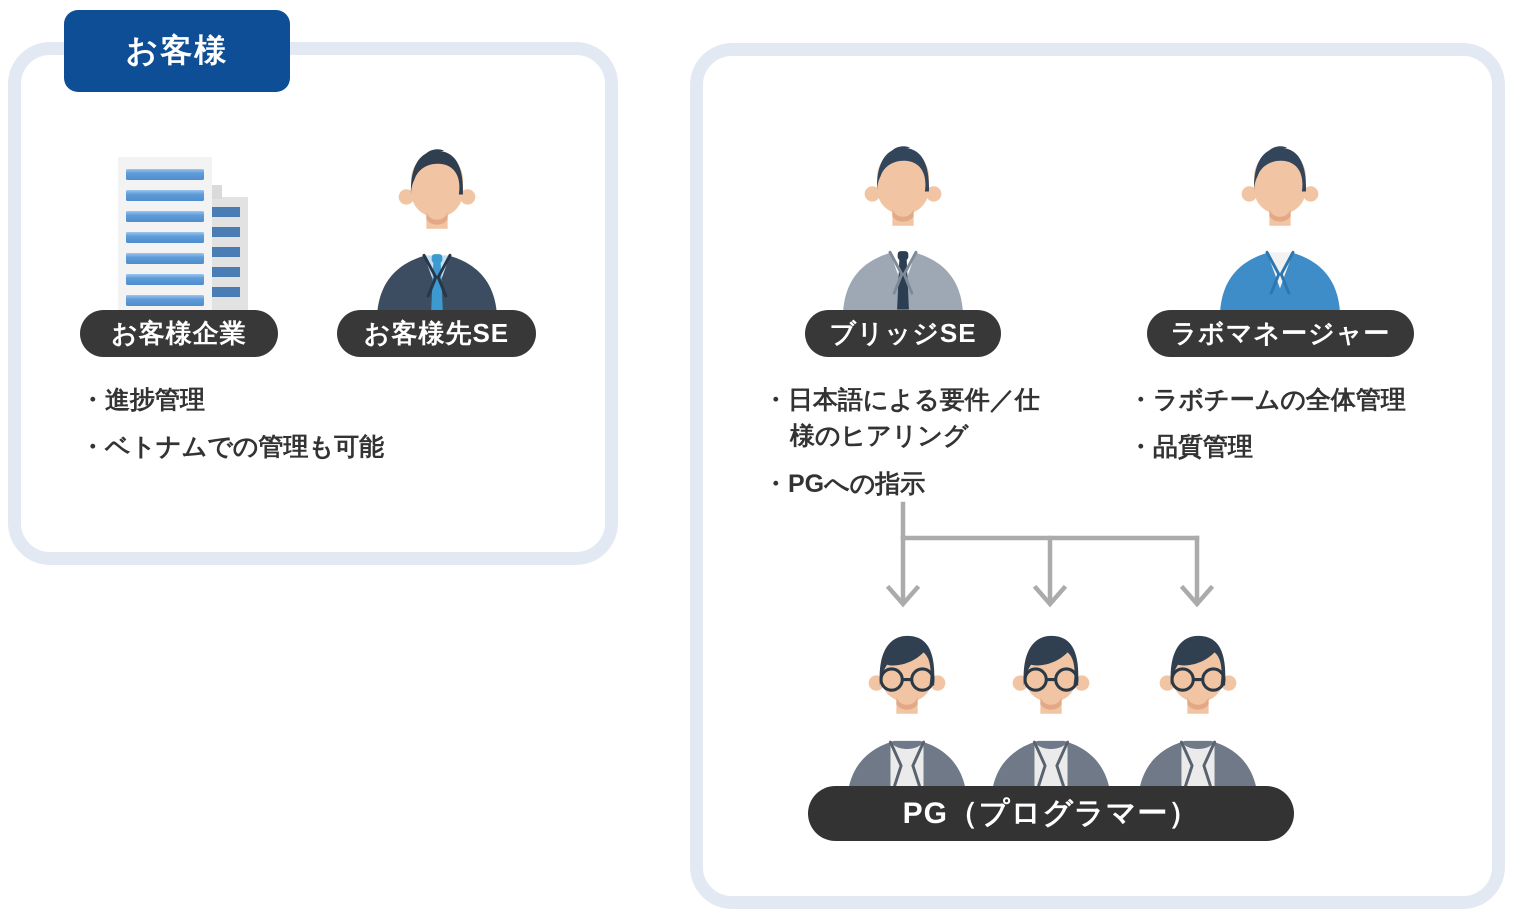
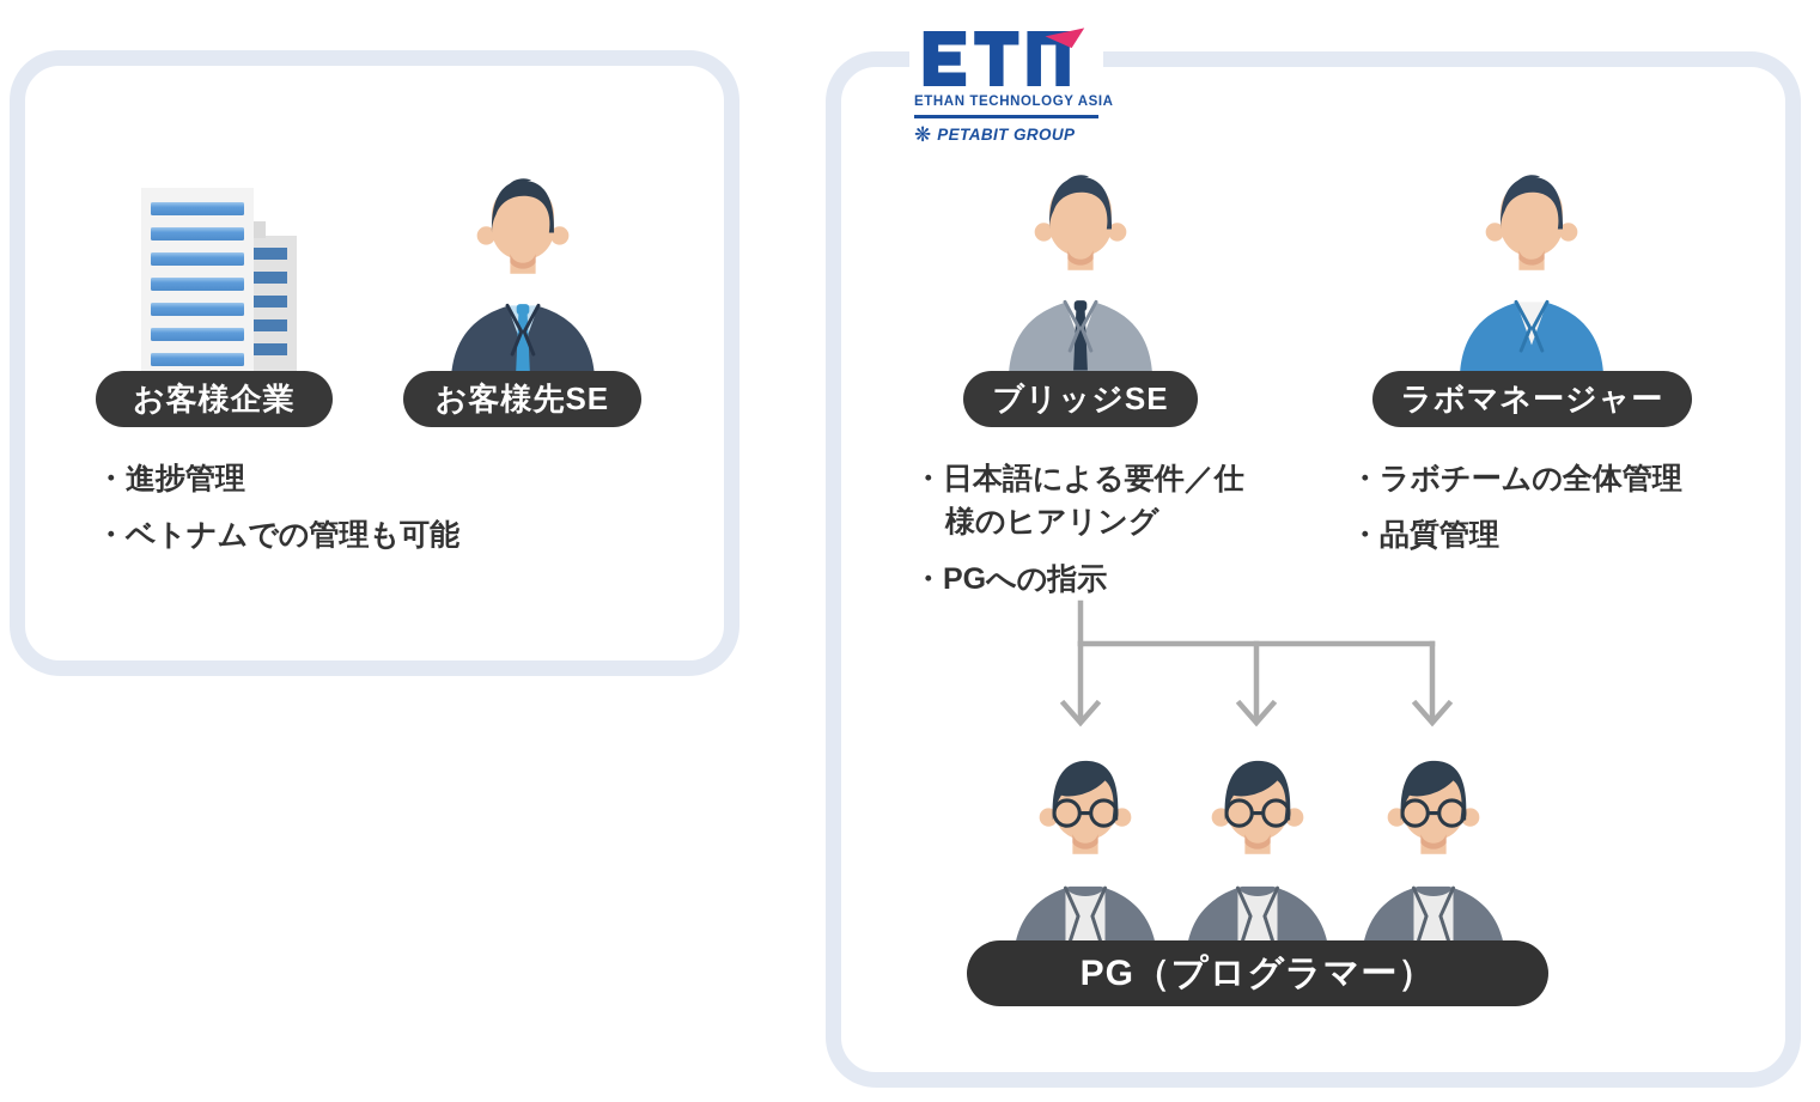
- お客様
  お客様企業
  お客様先SE
  進捗管理
  ベトナムでの管理も可能
+ ETHAN TECHNOLOGY ASIA
+ ❋
+ PETABIT GROUP
  ブリッジSE
  ラボマネージャー
  日本語による要件／仕様のヒアリング
  PGへの指示
  ラボチームの全体管理
  品質管理
  PG（プログラマー）
